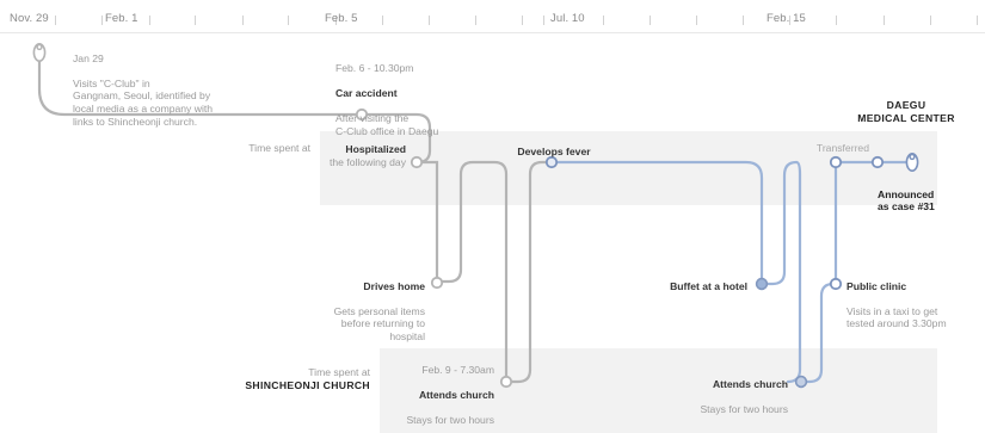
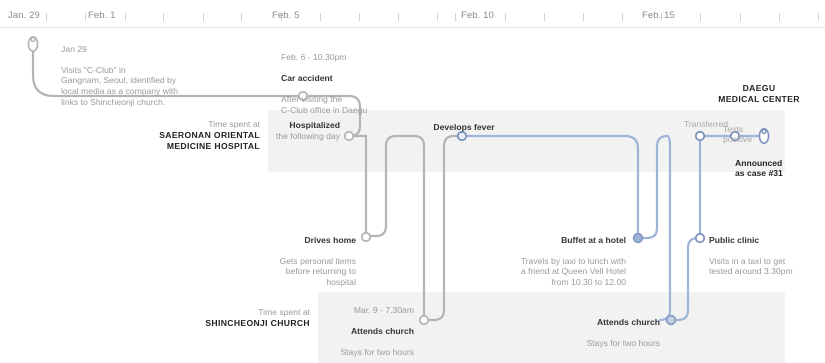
- Nov. 29
+ Jan. 29
  Feb. 1
  Feb. 5
- Jul. 10
+ Feb. 10
  Feb. 15
  Jan 29
  Visits "C-Club" in
  Gangnam, Seoul, identified by
  local media as a company with
  links to Shincheonji church.
  Feb. 6 - 10.30pm
  Car accident
  After visiting the
  C-Club office in Daegu
  Time spent at
+ SAERONAN ORIENTAL
+ MEDICINE HOSPITAL
  Hospitalized
  the following day
  Develops fever
  Drives home
  Gets personal items
  before returning to
  hospital
  Buffet at a hotel
+ Travels by taxi to lunch with
+ a friend at Queen Vell Hotel
+ from 10.30 to 12.00
  Public clinic
  Visits in a taxi to get
  tested around 3.30pm
  Time spent at
  SHINCHEONJI CHURCH
- Feb. 9 - 7.30am
+ Mar. 9 - 7.30am
  Attends church
  Stays for two hours
  Attends church
  Stays for two hours
  Transferred
+ Tests
+ positive
  Announced
  as case #31
  DAEGU
  MEDICAL CENTER
